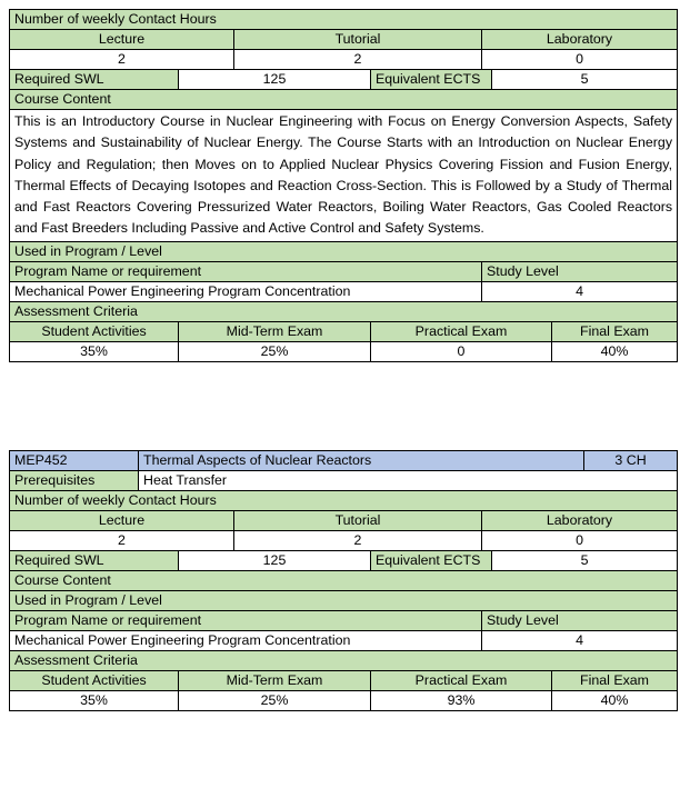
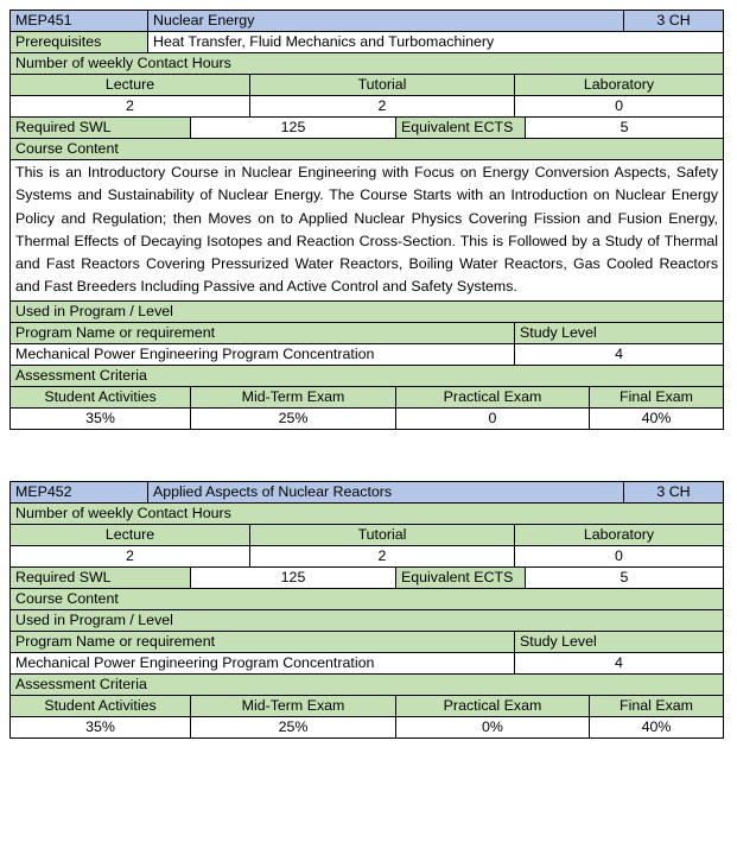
+ MEP451	Nuclear Energy	3 CH
+ Prerequisites	Heat Transfer, Fluid Mechanics and Turbomachinery
  Number of weekly Contact Hours
  Lecture	Tutorial	Laboratory
  2	2	0
  Required SWL	125	Equivalent ECTS	5
  Course Content
  This is an Introductory Course in Nuclear Engineering with Focus on Energy Conversion Aspects, Safety Systems and Sustainability of Nuclear Energy. The Course Starts with an Introduction on Nuclear Energy Policy and Regulation; then Moves on to Applied Nuclear Physics Covering Fission and Fusion Energy, Thermal Effects of Decaying Isotopes and Reaction Cross-Section. This is Followed by a Study of Thermal and Fast Reactors Covering Pressurized Water Reactors, Boiling Water Reactors, Gas Cooled Reactors and Fast Breeders Including Passive and Active Control and Safety Systems.
  Used in Program / Level
  Program Name or requirement	Study Level
  Mechanical Power Engineering Program Concentration	4
  Assessment Criteria
  Student Activities	Mid-Term Exam	Practical Exam	Final Exam
  35%	25%	0	40%
- MEP452	Thermal Aspects of Nuclear Reactors	3 CH
+ MEP452	Applied Aspects of Nuclear Reactors	3 CH
- Prerequisites	Heat Transfer
  Number of weekly Contact Hours
  Lecture	Tutorial	Laboratory
  2	2	0
  Required SWL	125	Equivalent ECTS	5
  Course Content
  Used in Program / Level
  Program Name or requirement	Study Level
  Mechanical Power Engineering Program Concentration	4
  Assessment Criteria
  Student Activities	Mid-Term Exam	Practical Exam	Final Exam
- 35%	25%	93%	40%
+ 35%	25%	0%	40%
